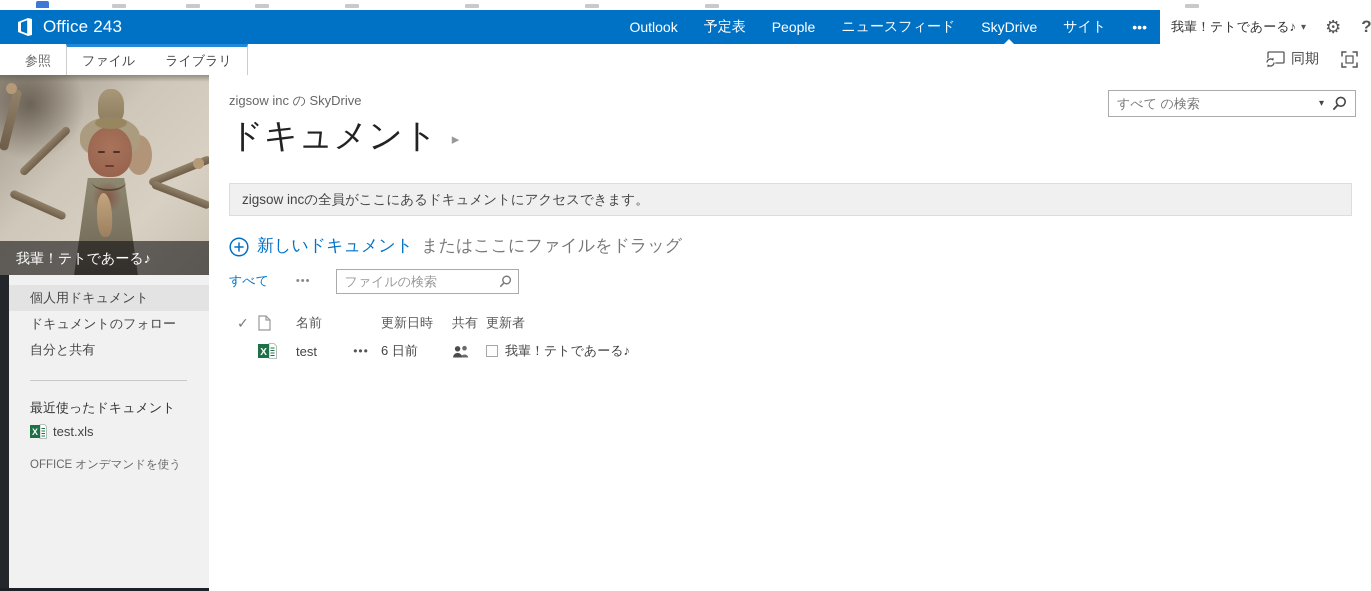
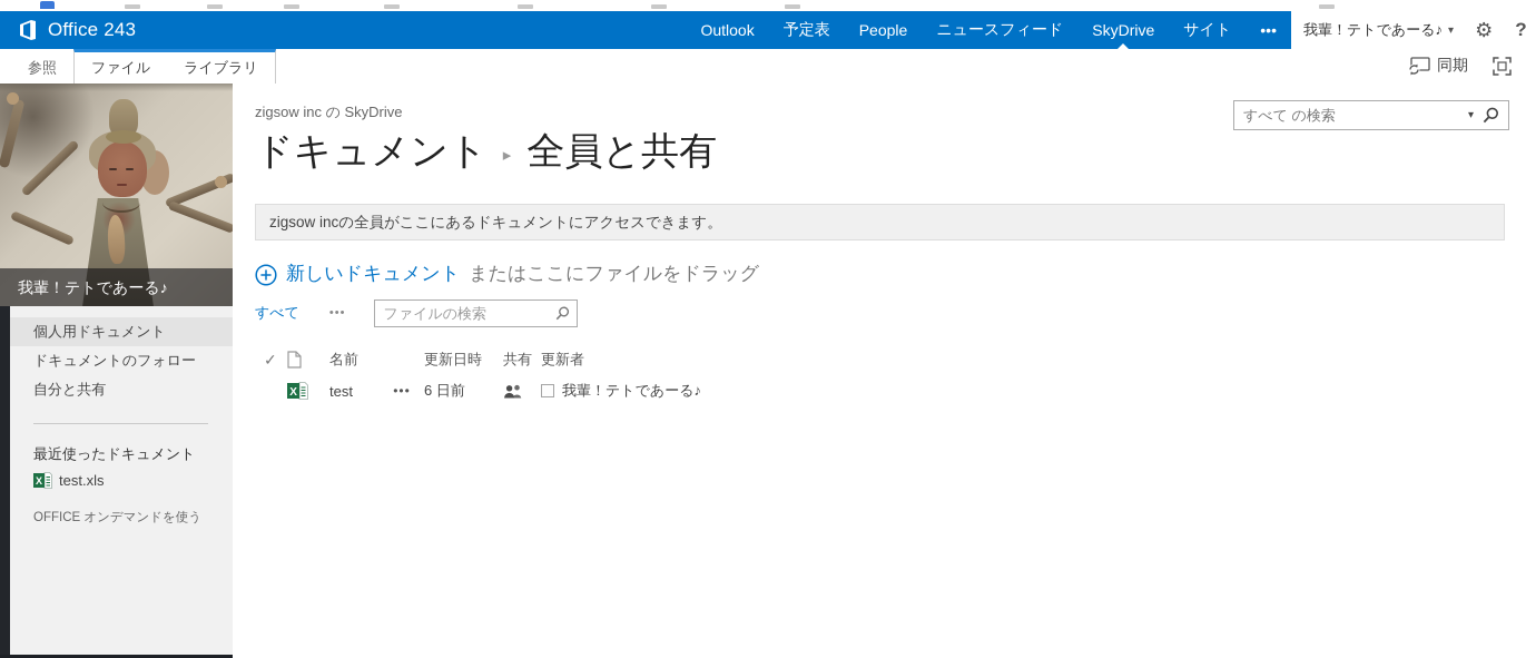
  Office 243
  Outlook
  予定表
  People
  ニュースフィード
  SkyDrive
  サイト
  •••
  我輩！テトであーる♪
  ▾
  ⚙
  ?
  参照
  ファイル
  ライブラリ
  同期
  我輩！テトであーる♪
  個人用ドキュメント
  ドキュメントのフォロー
  自分と共有
  最近使ったドキュメント
  X
  test.xls
  OFFICE オンデマンドを使う
  すべて の検索
  ▾
  zigsow inc の SkyDrive
  ドキュメント
  ▸
+ 全員と共有
  zigsow incの全員がここにあるドキュメントにアクセスできます。
  新しいドキュメント
  またはここにファイルをドラッグ
  すべて
  •••
  ファイルの検索
  ✓
  名前
  更新日時
  共有
  更新者
  X
  test
  •••
  6 日前
  我輩！テトであーる♪
